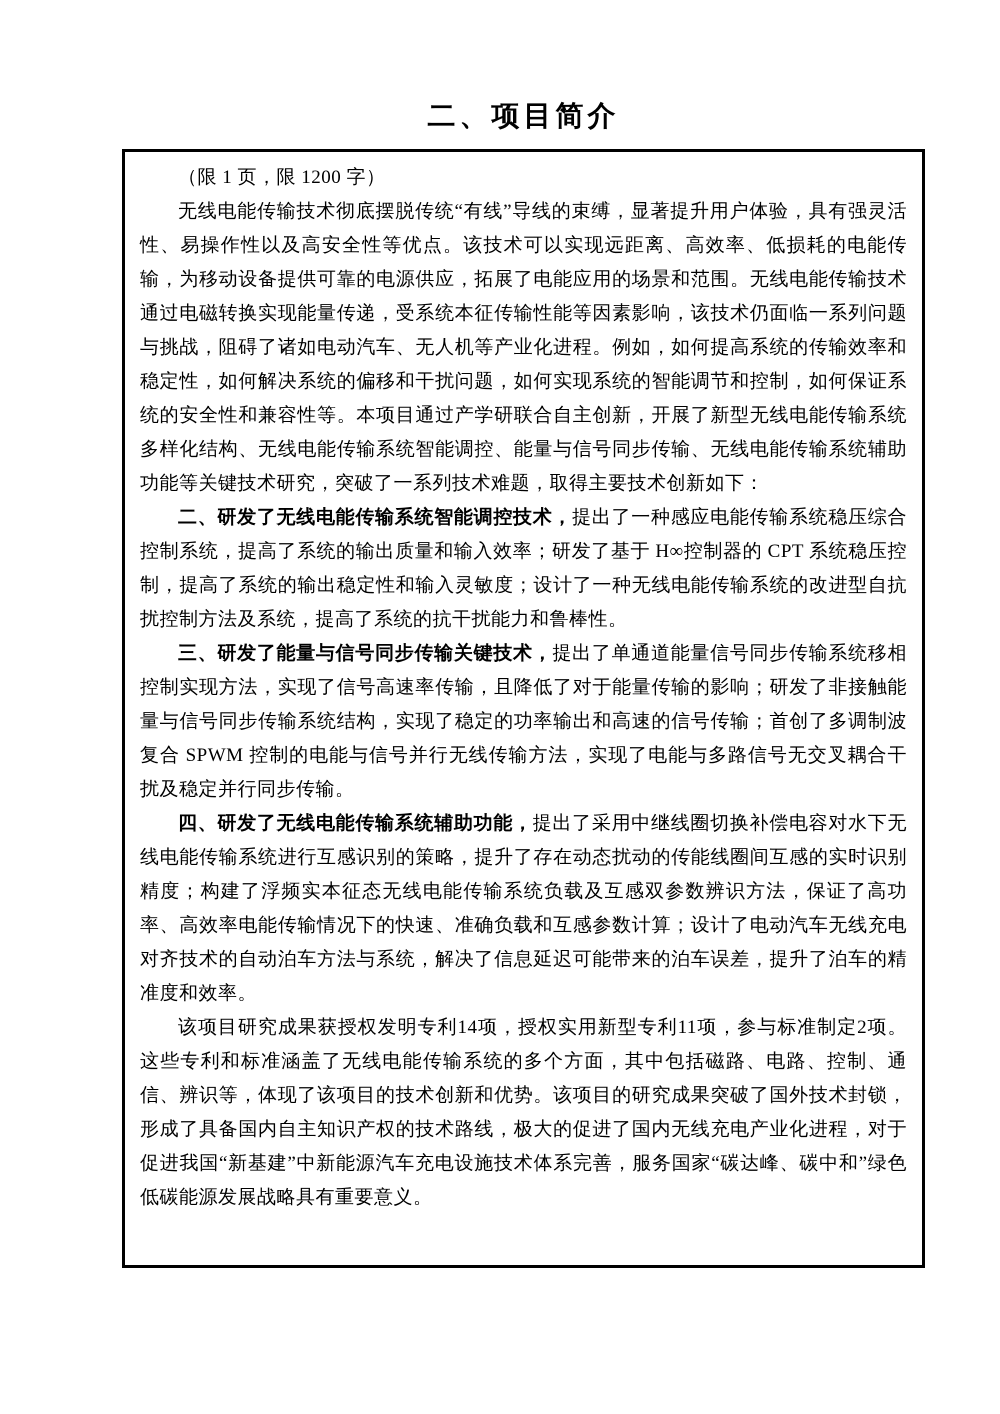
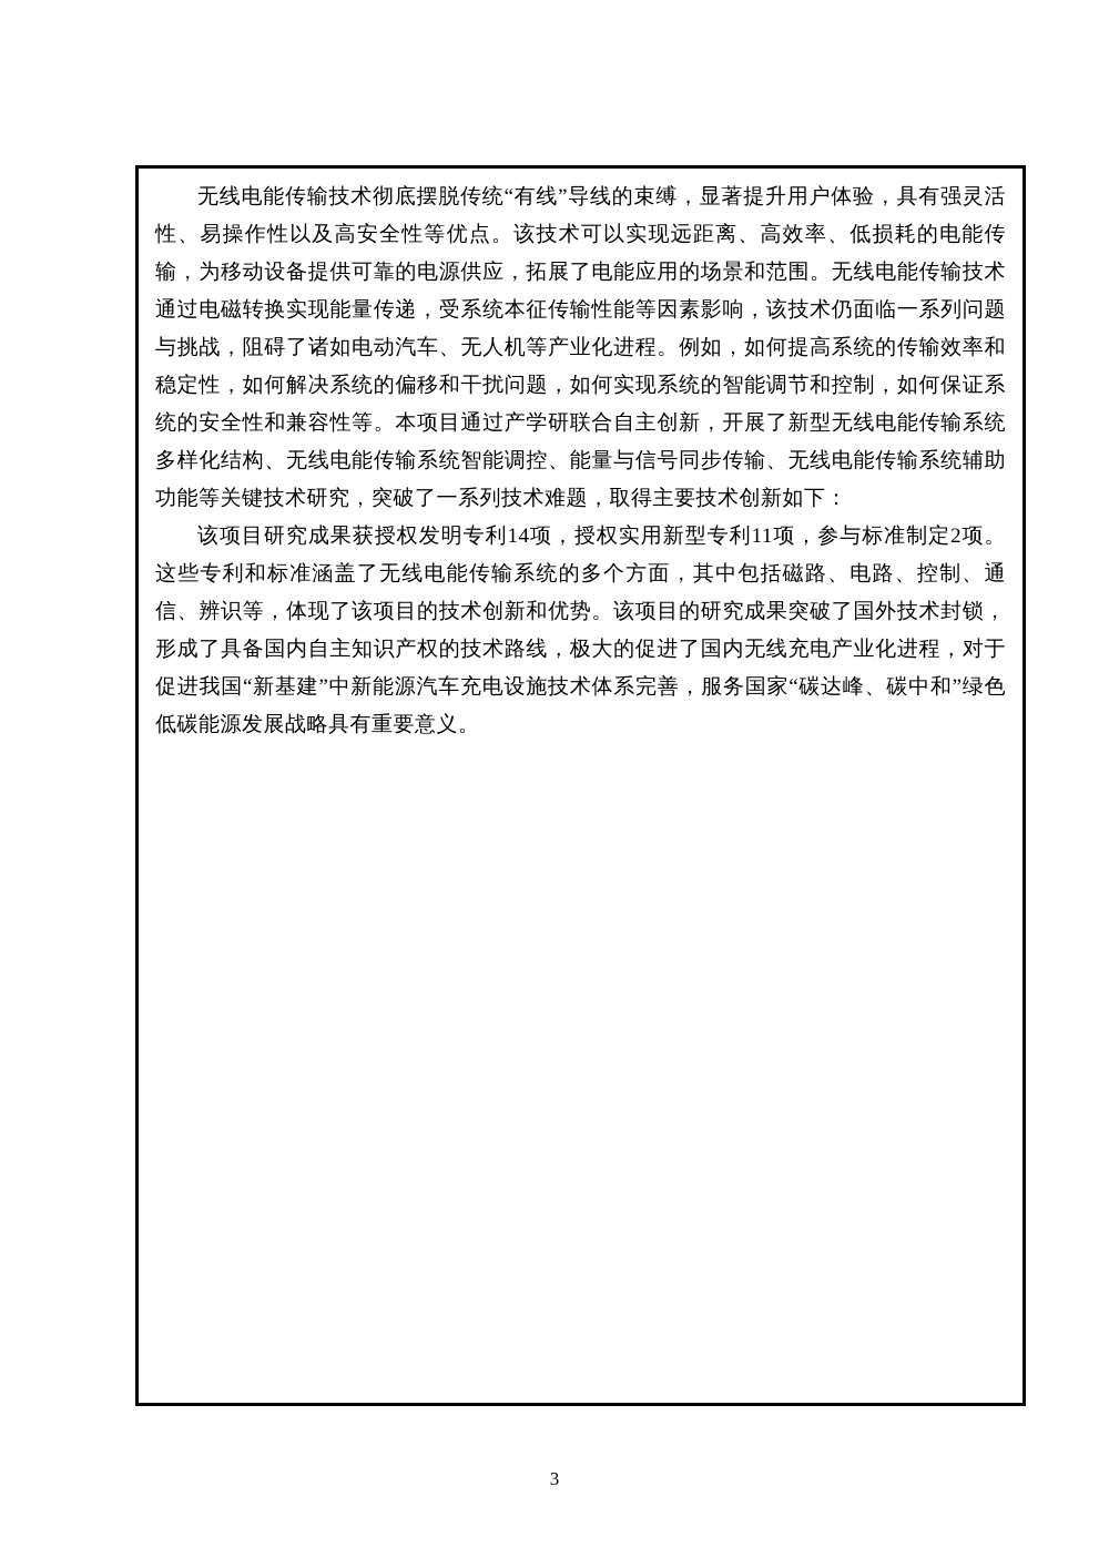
- 二、项目简介
- （限 1 页，限 1200 字）
  无线电能传输技术彻底摆脱传统“有线”导线的束缚，显著提升用户体验，具有强灵活性、易操作性以及高安全性等优点。该技术可以实现远距离、高效率、低损耗的电能传输，为移动设备提供可靠的电源供应，拓展了电能应用的场景和范围。无线电能传输技术通过电磁转换实现能量传递，受系统本征传输性能等因素影响，该技术仍面临一系列问题与挑战，阻碍了诸如电动汽车、无人机等产业化进程。例如，如何提高系统的传输效率和稳定性，如何解决系统的偏移和干扰问题，如何实现系统的智能调节和控制，如何保证系统的安全性和兼容性等。本项目通过产学研联合自主创新，开展了新型无线电能传输系统多样化结构、无线电能传输系统智能调控、能量与信号同步传输、无线电能传输系统辅助功能等关键技术研究，突破了一系列技术难题，取得主要技术创新如下：
- 二、研发了无线电能传输系统智能调控技术，提出了一种感应电能传输系统稳压综合控制系统，提高了系统的输出质量和输入效率；研发了基于 H∞控制器的 CPT 系统稳压控制，提高了系统的输出稳定性和输入灵敏度；设计了一种无线电能传输系统的改进型自抗扰控制方法及系统，提高了系统的抗干扰能力和鲁棒性。
- 三、研发了能量与信号同步传输关键技术，提出了单通道能量信号同步传输系统移相控制实现方法，实现了信号高速率传输，且降低了对于能量传输的影响；研发了非接触能量与信号同步传输系统结构，实现了稳定的功率输出和高速的信号传输；首创了多调制波复合 SPWM 控制的电能与信号并行无线传输方法，实现了电能与多路信号无交叉耦合干扰及稳定并行同步传输。
- 四、研发了无线电能传输系统辅助功能，提出了采用中继线圈切换补偿电容对水下无线电能传输系统进行互感识别的策略，提升了存在动态扰动的传能线圈间互感的实时识别精度；构建了浮频实本征态无线电能传输系统负载及互感双参数辨识方法，保证了高功率、高效率电能传输情况下的快速、准确负载和互感参数计算；设计了电动汽车无线充电对齐技术的自动泊车方法与系统，解决了信息延迟可能带来的泊车误差，提升了泊车的精准度和效率。
  该项目研究成果获授权发明专利14项，授权实用新型专利11项，参与标准制定2项。这些专利和标准涵盖了无线电能传输系统的多个方面，其中包括磁路、电路、控制、通信、辨识等，体现了该项目的技术创新和优势。该项目的研究成果突破了国外技术封锁，形成了具备国内自主知识产权的技术路线，极大的促进了国内无线充电产业化进程，对于促进我国“新基建”中新能源汽车充电设施技术体系完善，服务国家“碳达峰、碳中和”绿色低碳能源发展战略具有重要意义。
+ 3
